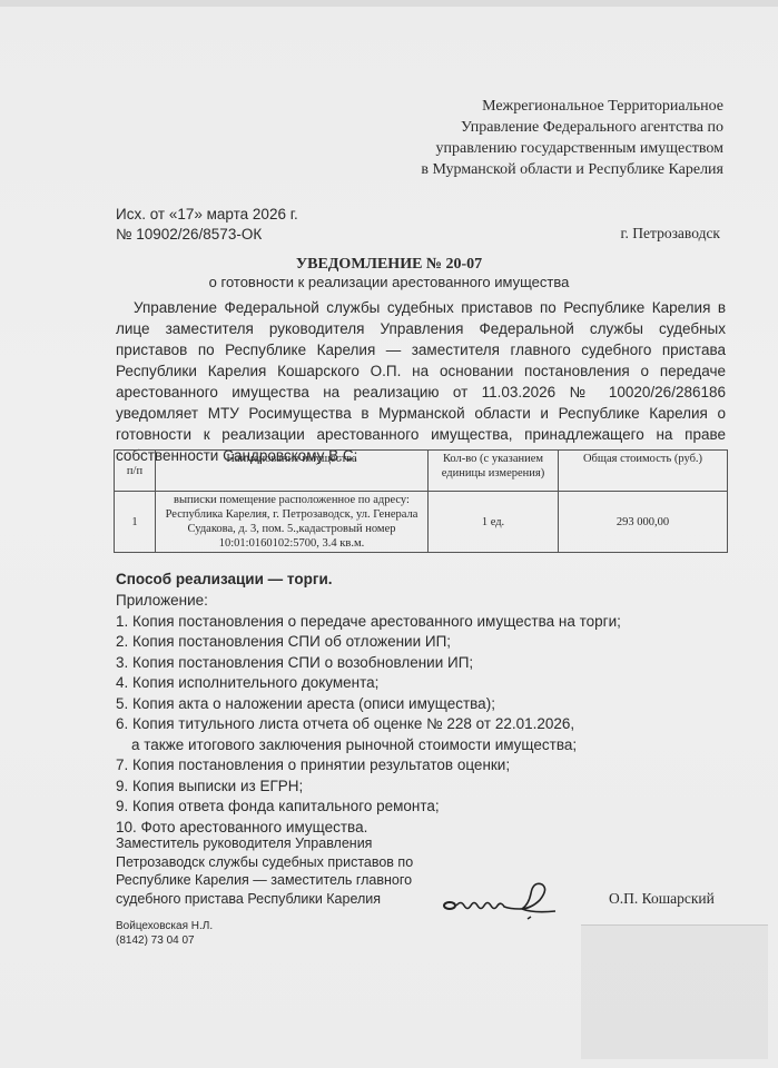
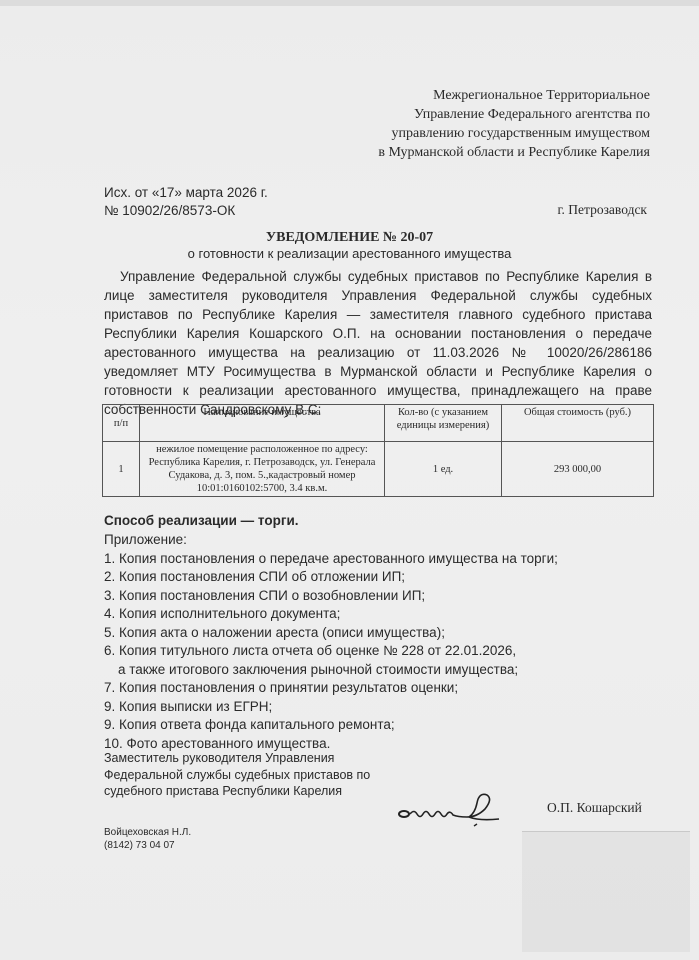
  Межрегиональное Территориальное
  Управление Федерального агентства по
  управлению государственным имуществом
  в Мурманской области и Республике Карелия
  Исх. от «17» марта 2026 г.
  № 10902/26/8573-ОК
  г. Петрозаводск
  УВЕДОМЛЕНИЕ № 20-07
  о готовности к реализации арестованного имущества
  Управление Федеральной службы судебных приставов по Республике Карелия в лице заместителя руководителя Управления Федеральной службы судебных приставов по Республике Карелия — заместителя главного судебного пристава Республики Карелия Кошарского О.П. на основании постановления о передаче арестованного имущества на реализацию от 11.03.2026 № 10020/26/286186 уведомляет МТУ Росимущества в Мурманской области и Республике Карелия о готовности к реализации арестованного имущества, принадлежащего на праве собственности Сандровскому В.С:
  п/п	Наименование имущества	Кол-во (с указанием единицы измерения)	Общая стоимость (руб.)
- 1	выписки помещение расположенное по адресу: Республика Карелия, г. Петрозаводск, ул. Генерала Судакова, д. 3, пом. 5.,кадастровый номер 10:01:0160102:5700, 3.4 кв.м.	1 ед.	293 000,00
+ 1	нежилое помещение расположенное по адресу: Республика Карелия, г. Петрозаводск, ул. Генерала Судакова, д. 3, пом. 5.,кадастровый номер 10:01:0160102:5700, 3.4 кв.м.	1 ед.	293 000,00
  Способ реализации — торги.
  Приложение:
  1. Копия постановления о передаче арестованного имущества на торги;
  2. Копия постановления СПИ об отложении ИП;
  3. Копия постановления СПИ о возобновлении ИП;
  4. Копия исполнительного документа;
  5. Копия акта о наложении ареста (описи имущества);
  6. Копия титульного листа отчета об оценке № 228 от 22.01.2026,
  а также итогового заключения рыночной стоимости имущества;
  7. Копия постановления о принятии результатов оценки;
  9. Копия выписки из ЕГРН;
  9. Копия ответа фонда капитального ремонта;
  10. Фото арестованного имущества.
  Заместитель руководителя Управления
- Петрозаводск службы судебных приставов по
+ Федеральной службы судебных приставов по
- Республике Карелия — заместитель главного
  судебного пристава Республики Карелия
  О.П. Кошарский
  Войцеховская Н.Л.
  (8142) 73 04 07
